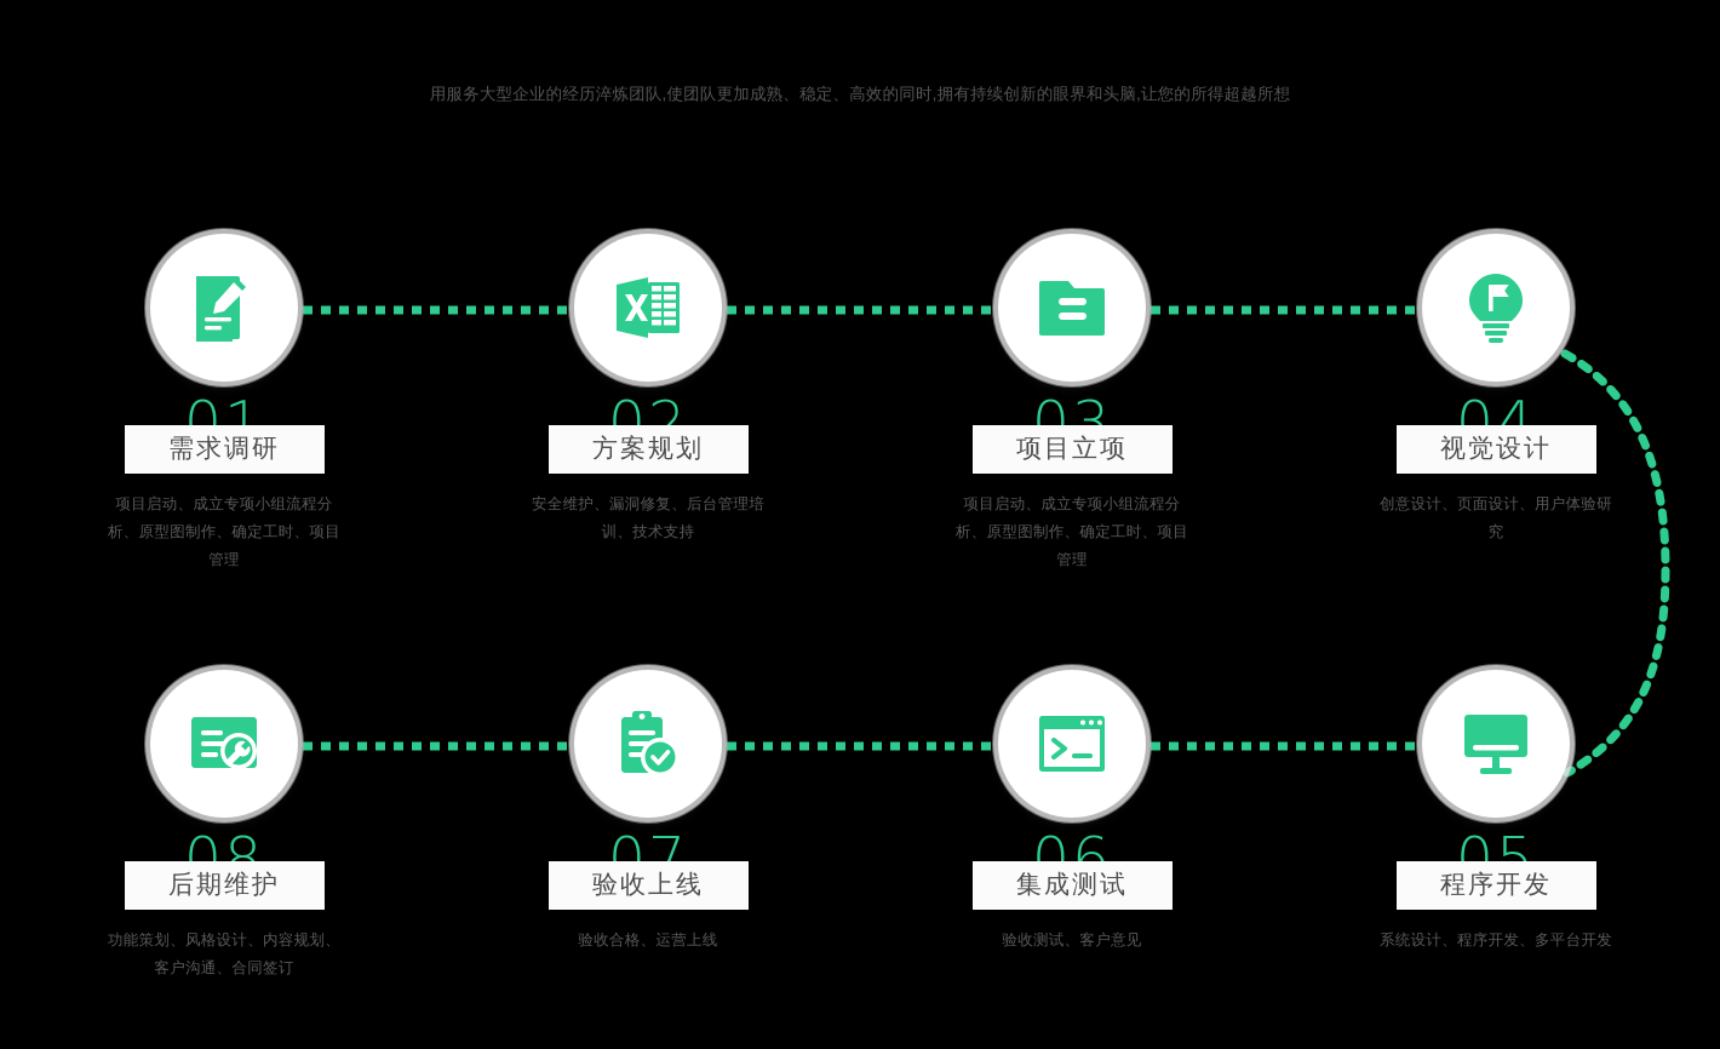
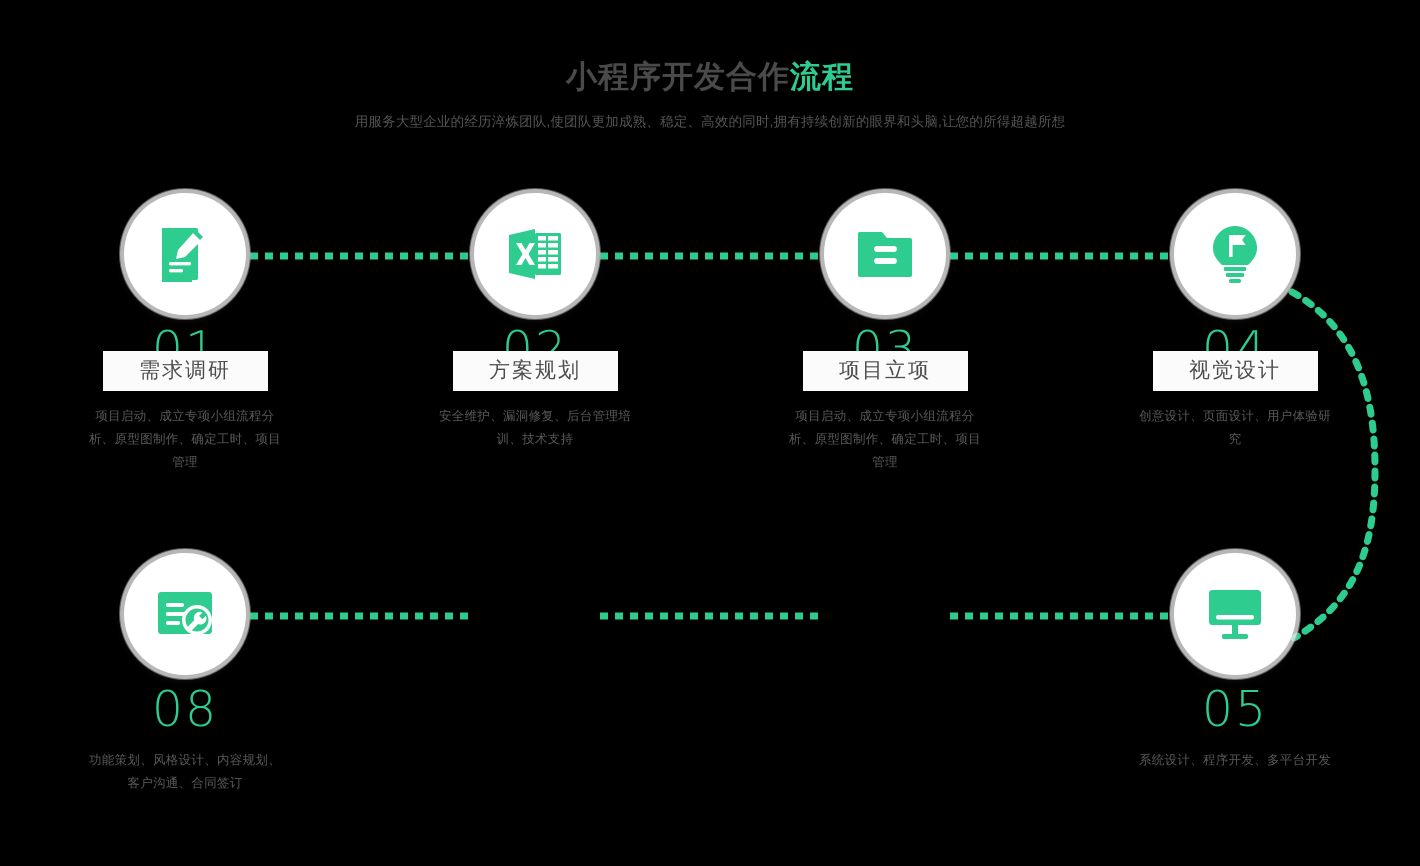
+ 小程序开发合作流程
  用服务大型企业的经历淬炼团队,使团队更加成熟、稳定、高效的同时,拥有持续创新的眼界和头脑,让您的所得超越所想
  01
  需求调研
  项目启动、成立专项小组流程分析、原型图制作、确定工时、项目管理
  02
  方案规划
  安全维护、漏洞修复、后台管理培训、技术支持
  03
  项目立项
  项目启动、成立专项小组流程分析、原型图制作、确定工时、项目管理
  04
  视觉设计
  创意设计、页面设计、用户体验研究
  08
- 后期维护
  功能策划、风格设计、内容规划、客户沟通、合同签订
- 07
- 验收上线
- 验收合格、运营上线
- 06
- 集成测试
- 验收测试、客户意见
  05
- 程序开发
  系统设计、程序开发、多平台开发
